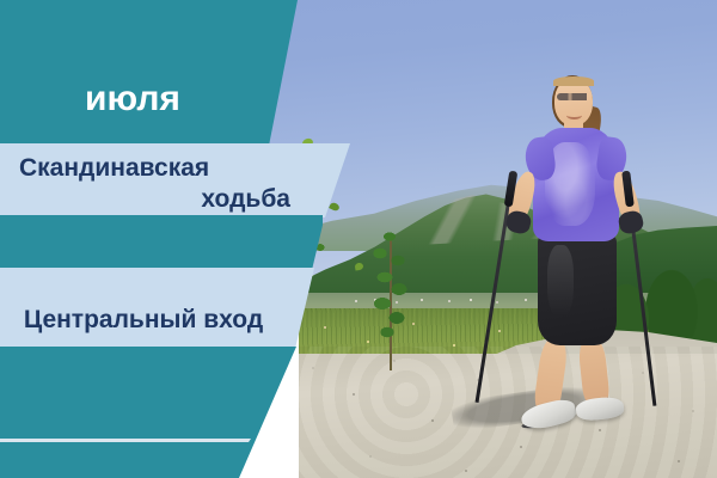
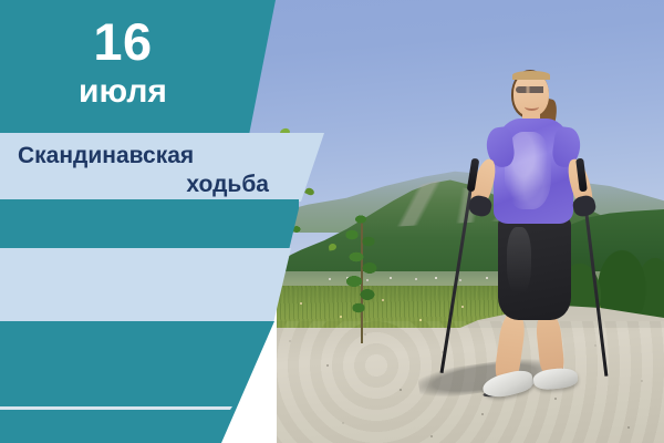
+ 16
  июля
  Скандинавская
  ходьба
- Центральный вход
